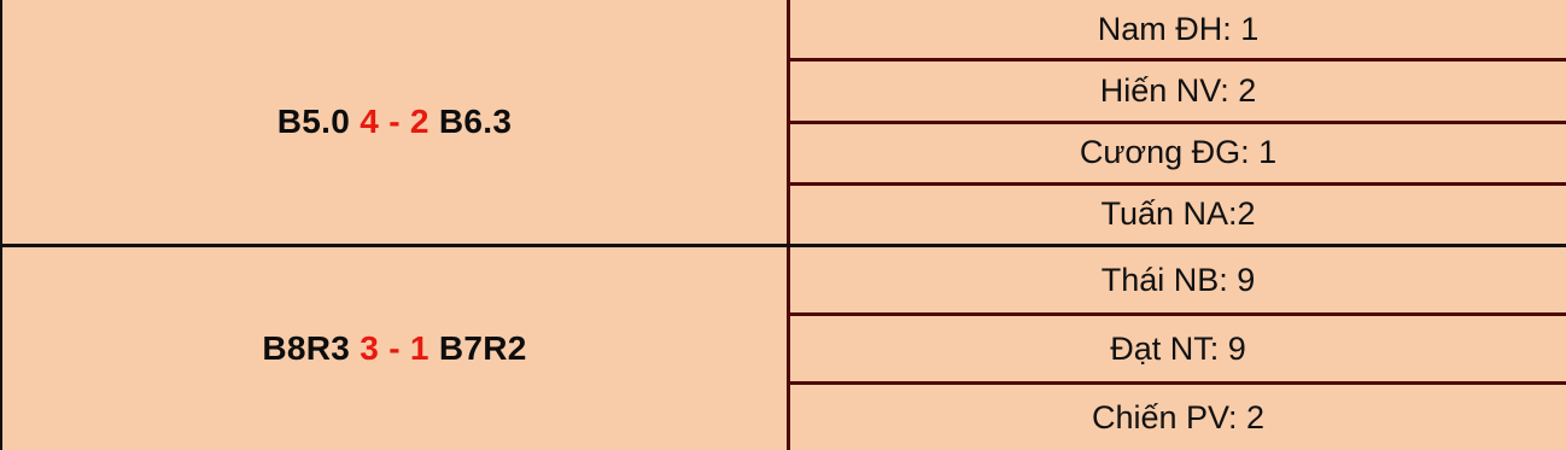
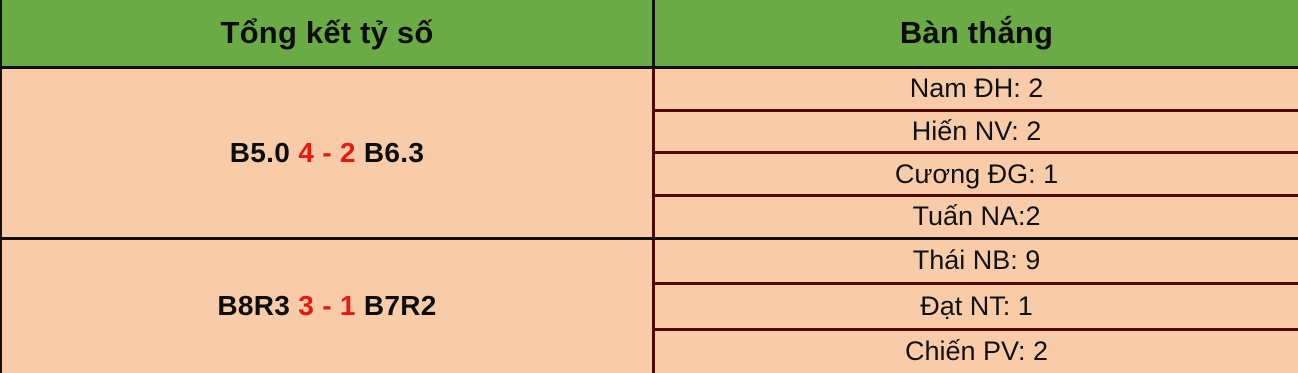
+ Tổng kết tỷ số
+ Bàn thắng
  B5.0 4 - 2 B6.3
- Nam ĐH: 1
+ Nam ĐH: 2
  Hiến NV: 2
  Cương ĐG: 1
  Tuấn NA:2
  B8R3 3 - 1 B7R2
  Thái NB: 9
- Đạt NT: 9
+ Đạt NT: 1
  Chiến PV: 2
